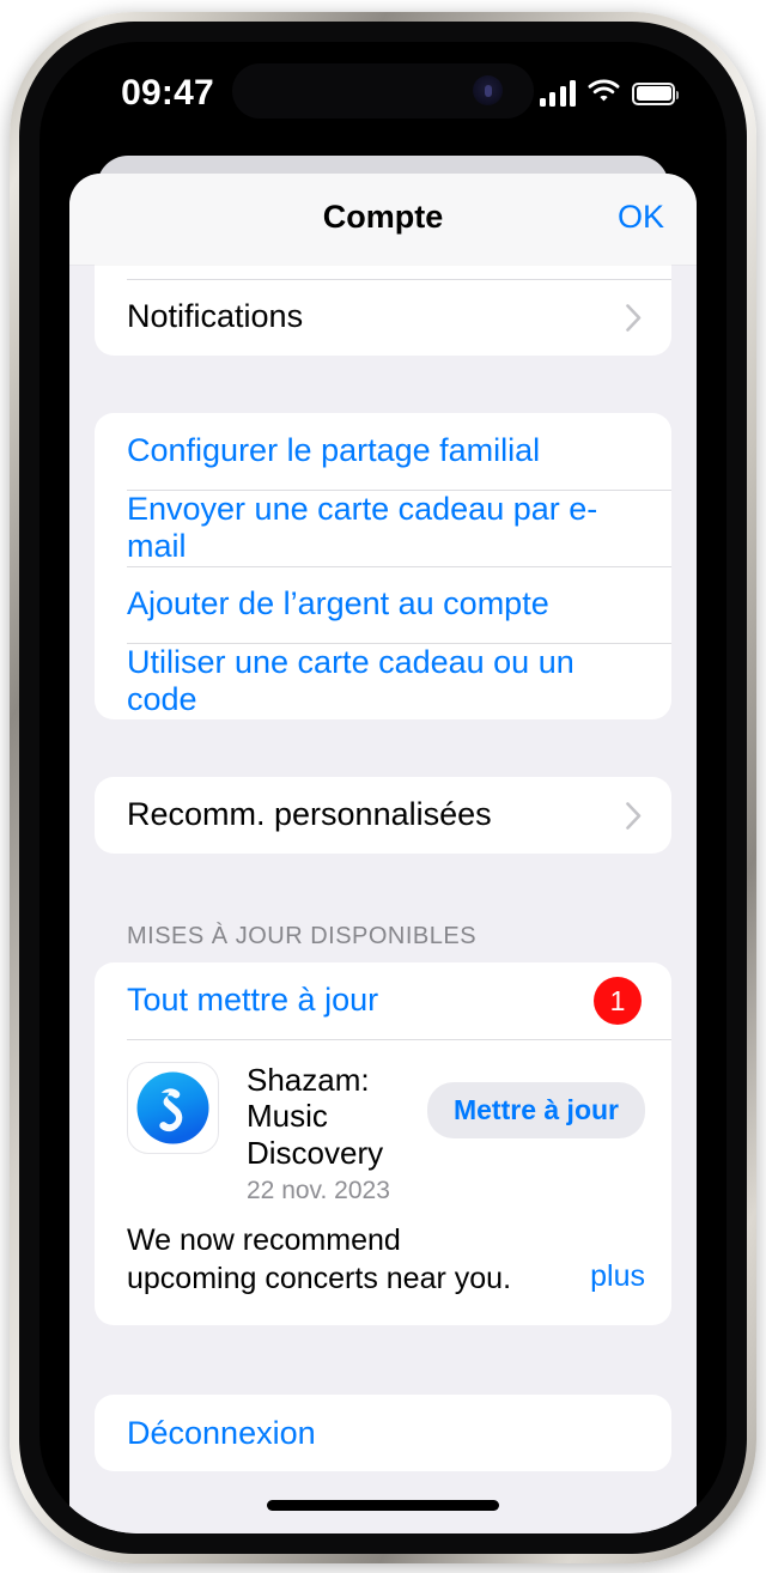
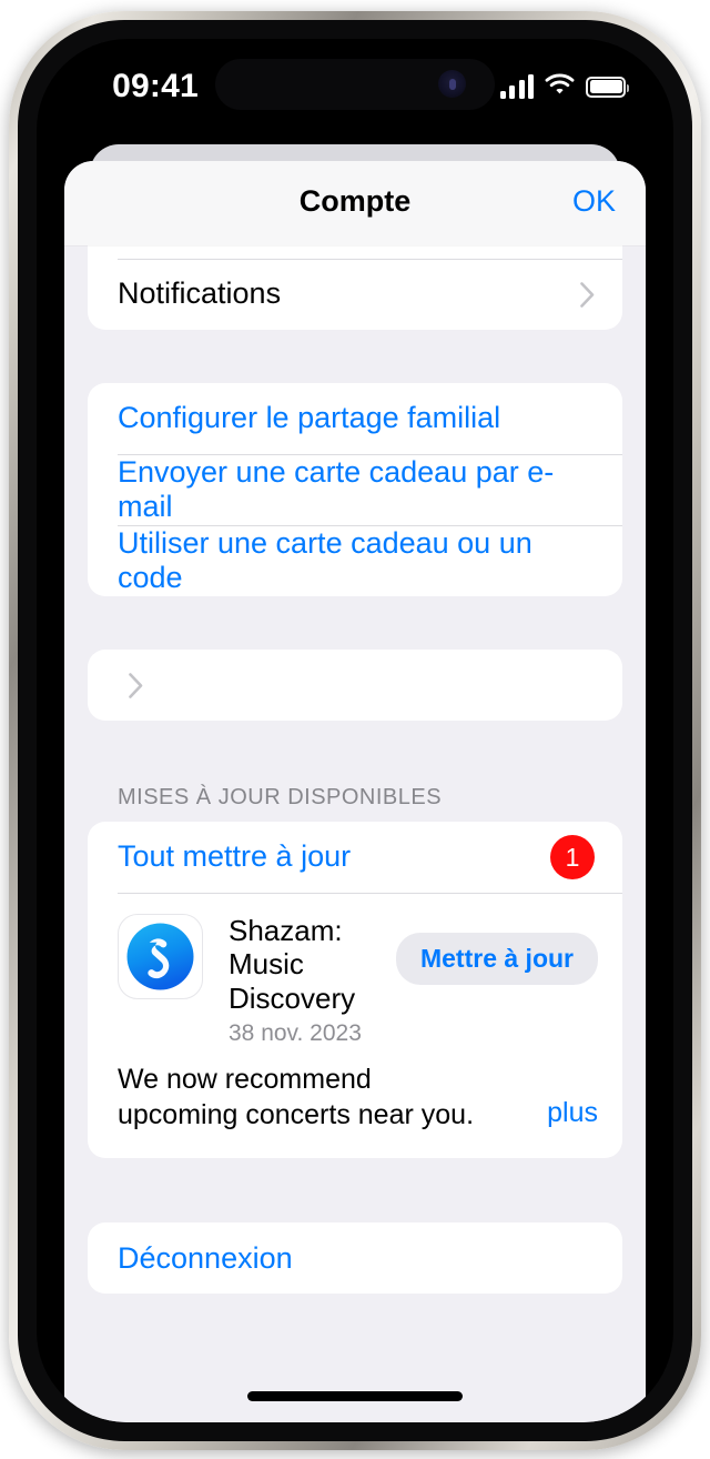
- 09:47
+ 09:41
  Compte
  OK
  Notifications
  Configurer le partage familial
  Envoyer une carte cadeau par e-mail
- Ajouter de l’argent au compte
  Utiliser une carte cadeau ou un code
- Recomm. personnalisées
  MISES À JOUR DISPONIBLES
  Tout mettre à jour
  1
  Shazam: Music Discovery
- 22 nov. 2023
+ 38 nov. 2023
  Mettre à jour
  plus
  Déconnexion
